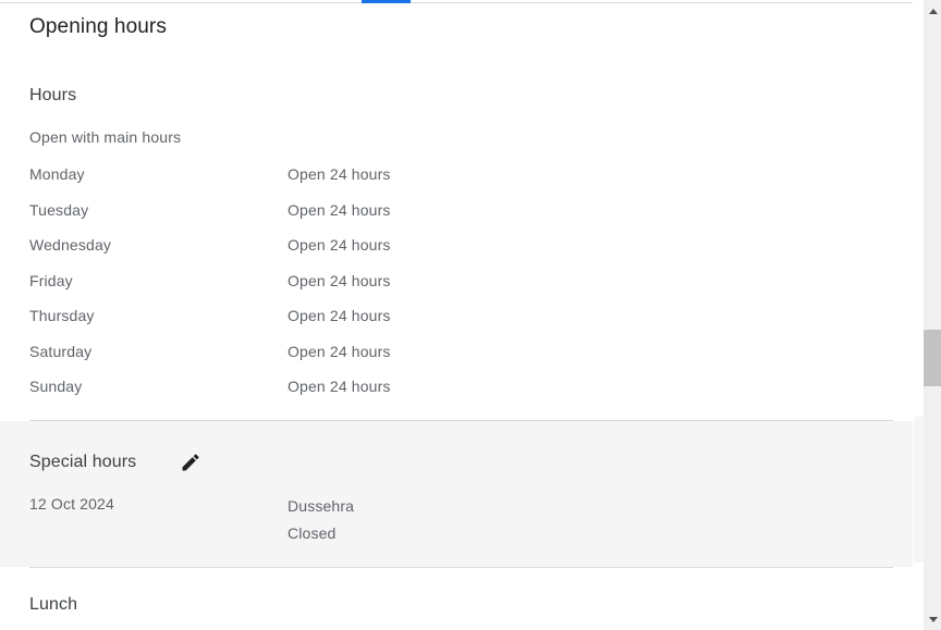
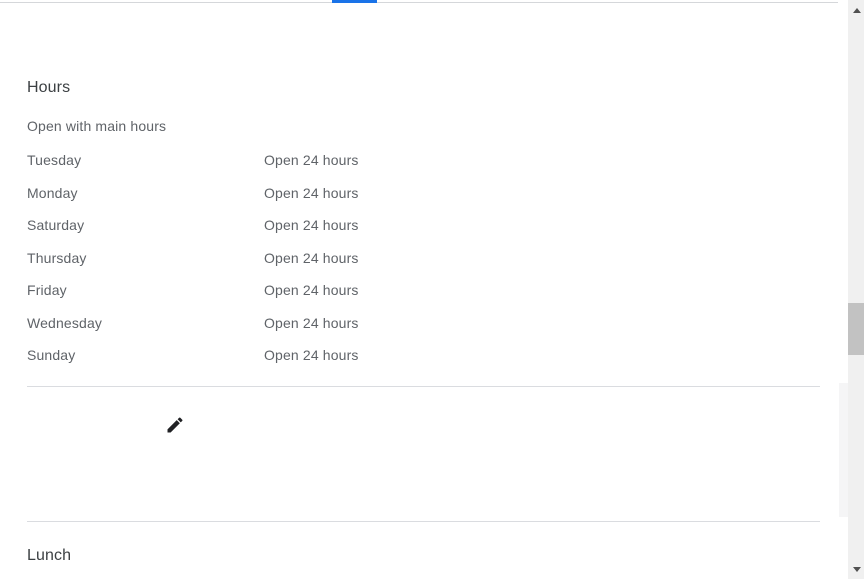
- Opening hours
  Hours
  Open with main hours
- Monday
+ Tuesday
  Open 24 hours
- Tuesday
+ Monday
  Open 24 hours
- Wednesday
+ Saturday
  Open 24 hours
- Friday
+ Thursday
  Open 24 hours
- Thursday
+ Friday
  Open 24 hours
- Saturday
+ Wednesday
  Open 24 hours
  Sunday
  Open 24 hours
- Special hours
- 12 Oct 2024
- Dussehra
- Closed
  Lunch
